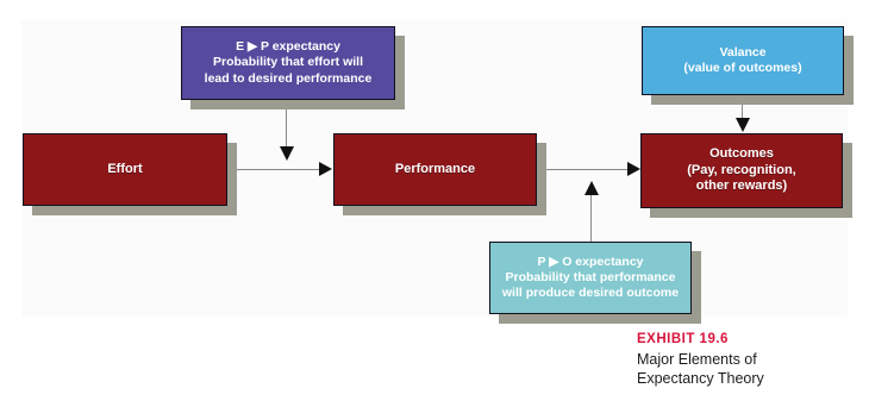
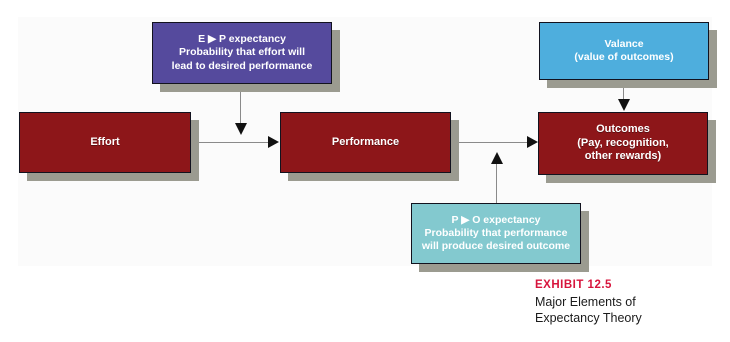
  E ▶ P expectancy
  Probability that effort will
  lead to desired performance
  Valance
  (value of outcomes)
  Effort
  Performance
  Outcomes
  (Pay, recognition,
  other rewards)
  P ▶ O expectancy
  Probability that performance
  will produce desired outcome
- EXHIBIT 19.6
+ EXHIBIT 12.5
  Major Elements of
  Expectancy Theory
